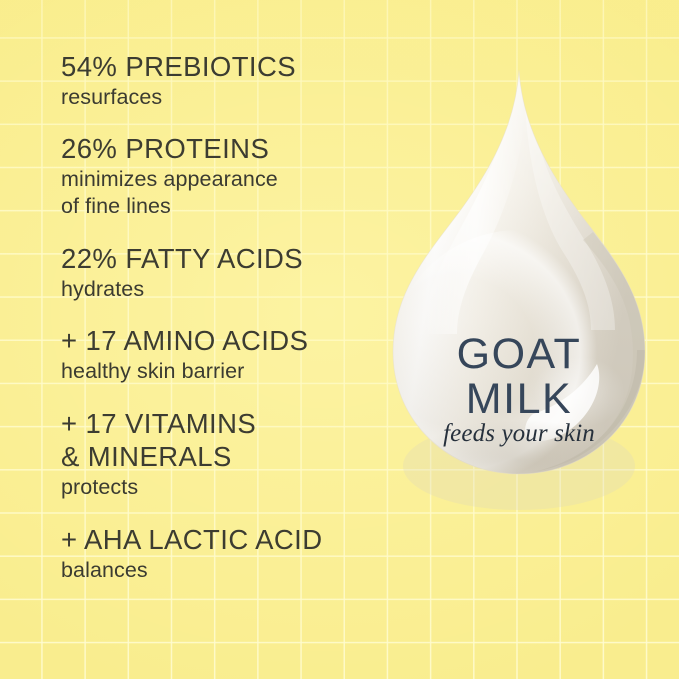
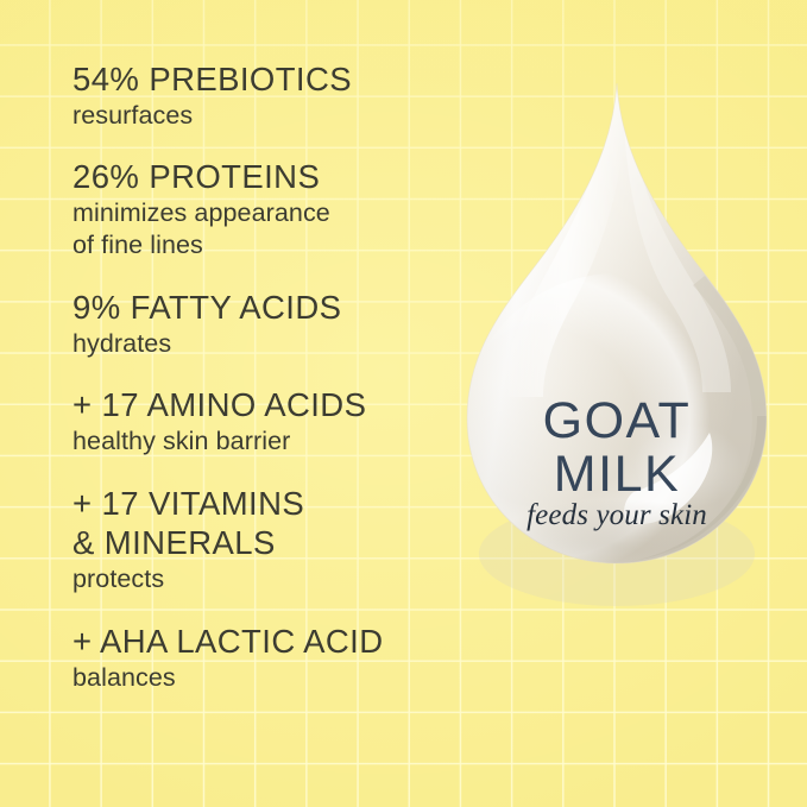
  54% PREBIOTICS
  resurfaces
  26% PROTEINS
  minimizes appearance
  of fine lines
- 22% FATTY ACIDS
+ 9% FATTY ACIDS
  hydrates
  + 17 AMINO ACIDS
  healthy skin barrier
  + 17 VITAMINS
  & MINERALS
  protects
  + AHA LACTIC ACID
  balances
  GOAT
  MILK
  feeds your skin
